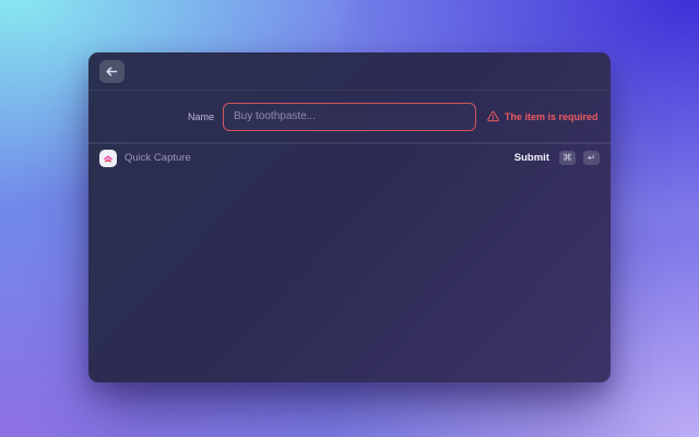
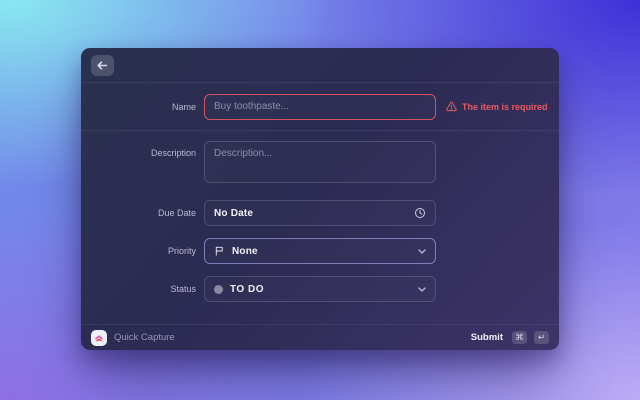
  Name
  Buy toothpaste...
  The item is required
+ Description
+ Description...
+ Due Date
+ No Date
+ Priority
+ None
+ Status
+ TO DO
  Quick Capture
  Submit
  ⌘
  ↵
